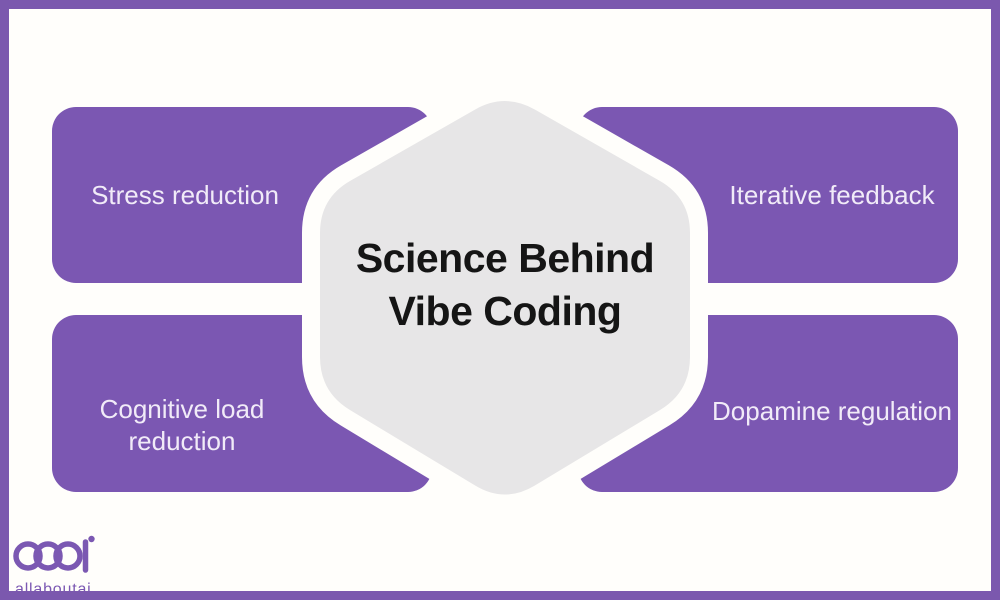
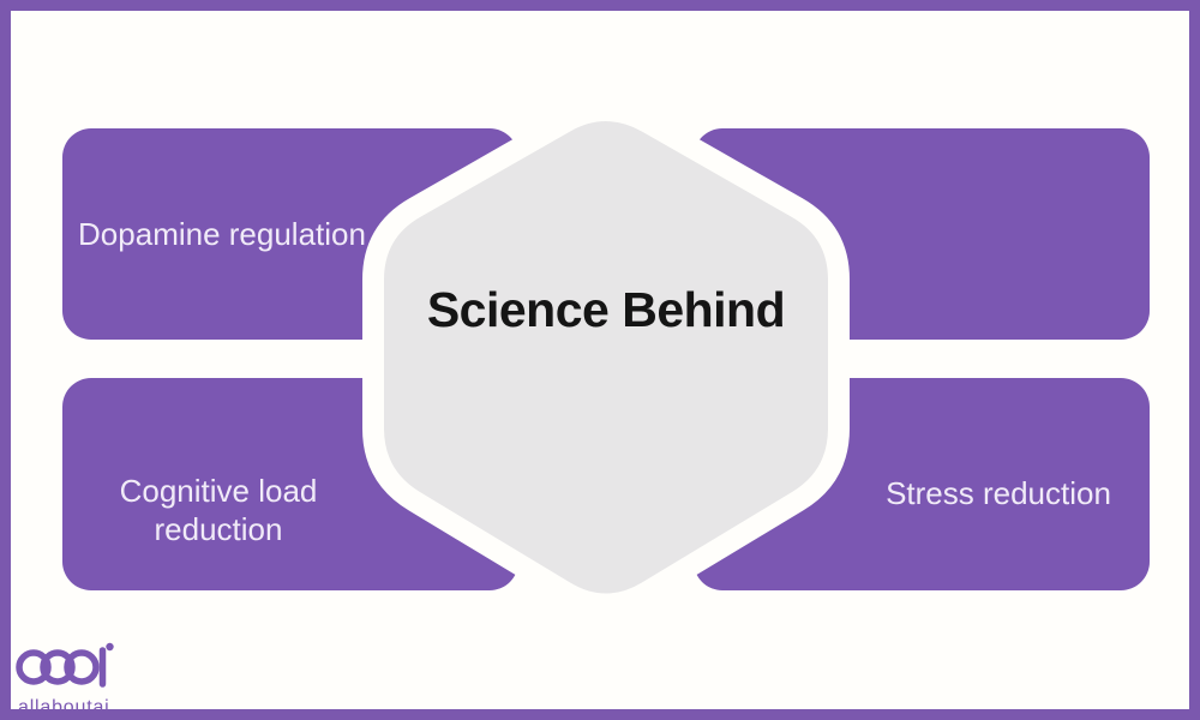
- Stress reduction
+ Dopamine regulation
- Iterative feedback
  Cognitive load reduction
- Dopamine regulation
+ Stress reduction
  Science Behind
- Vibe Coding
  allaboutai
